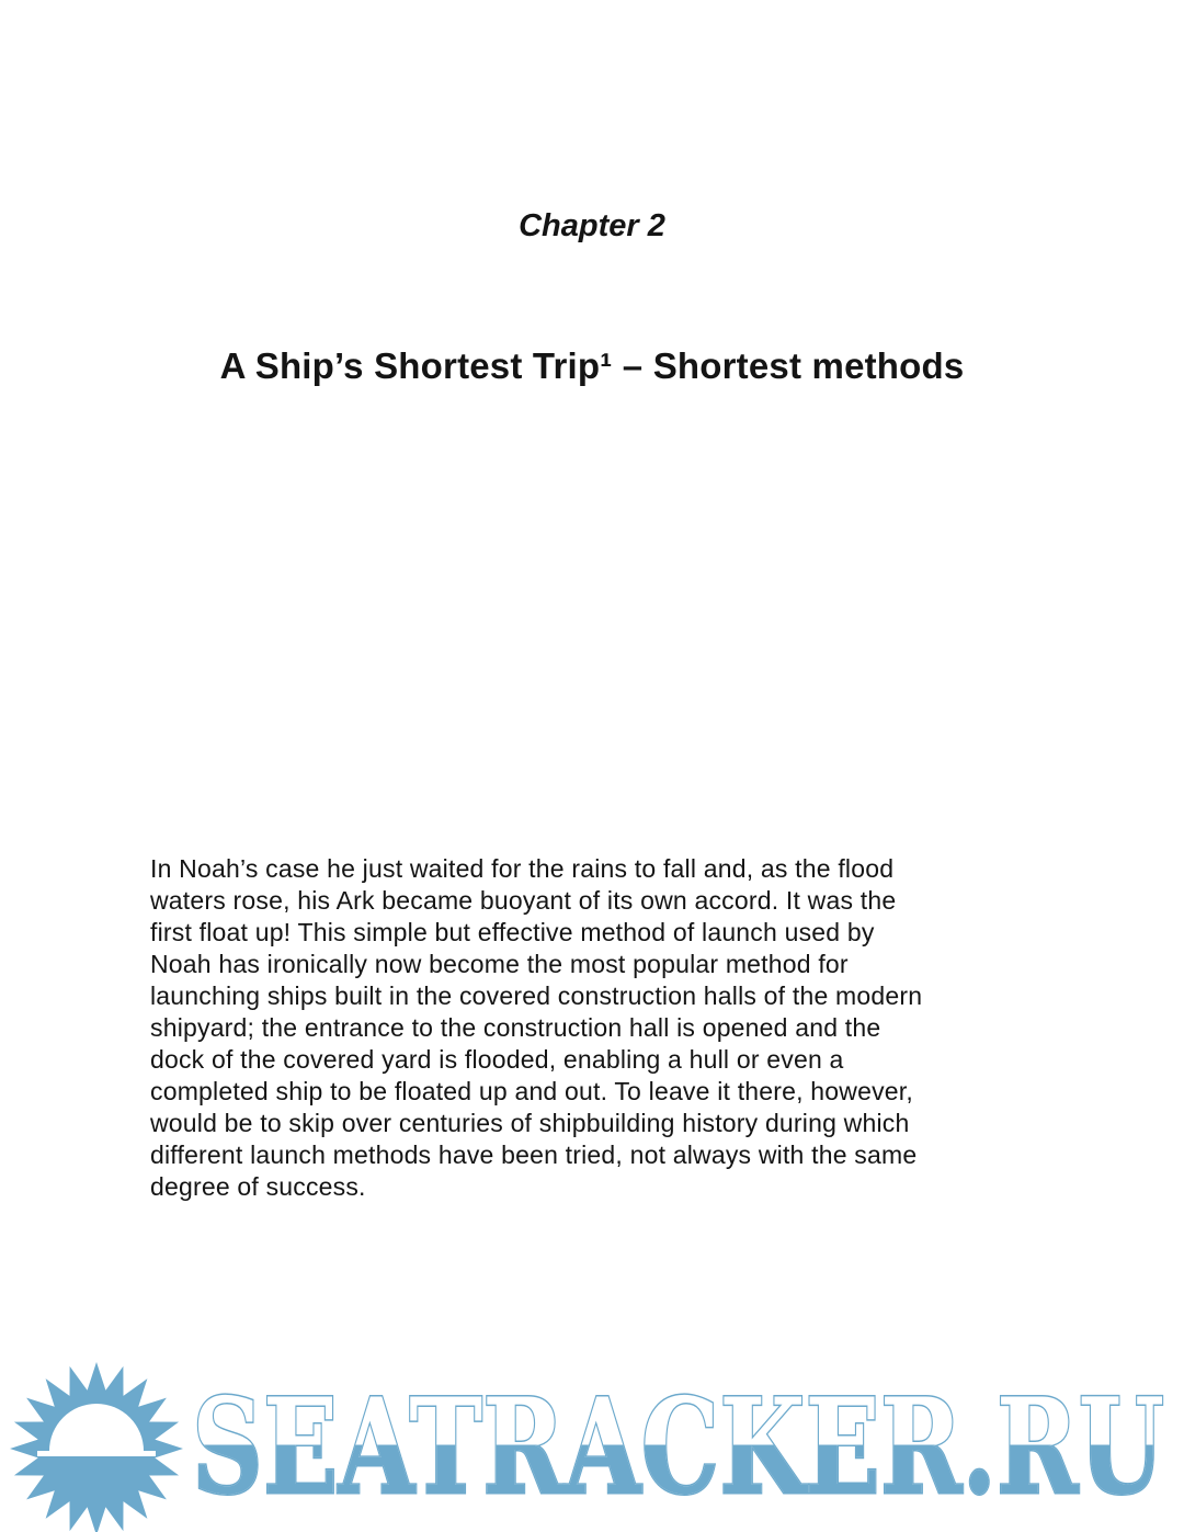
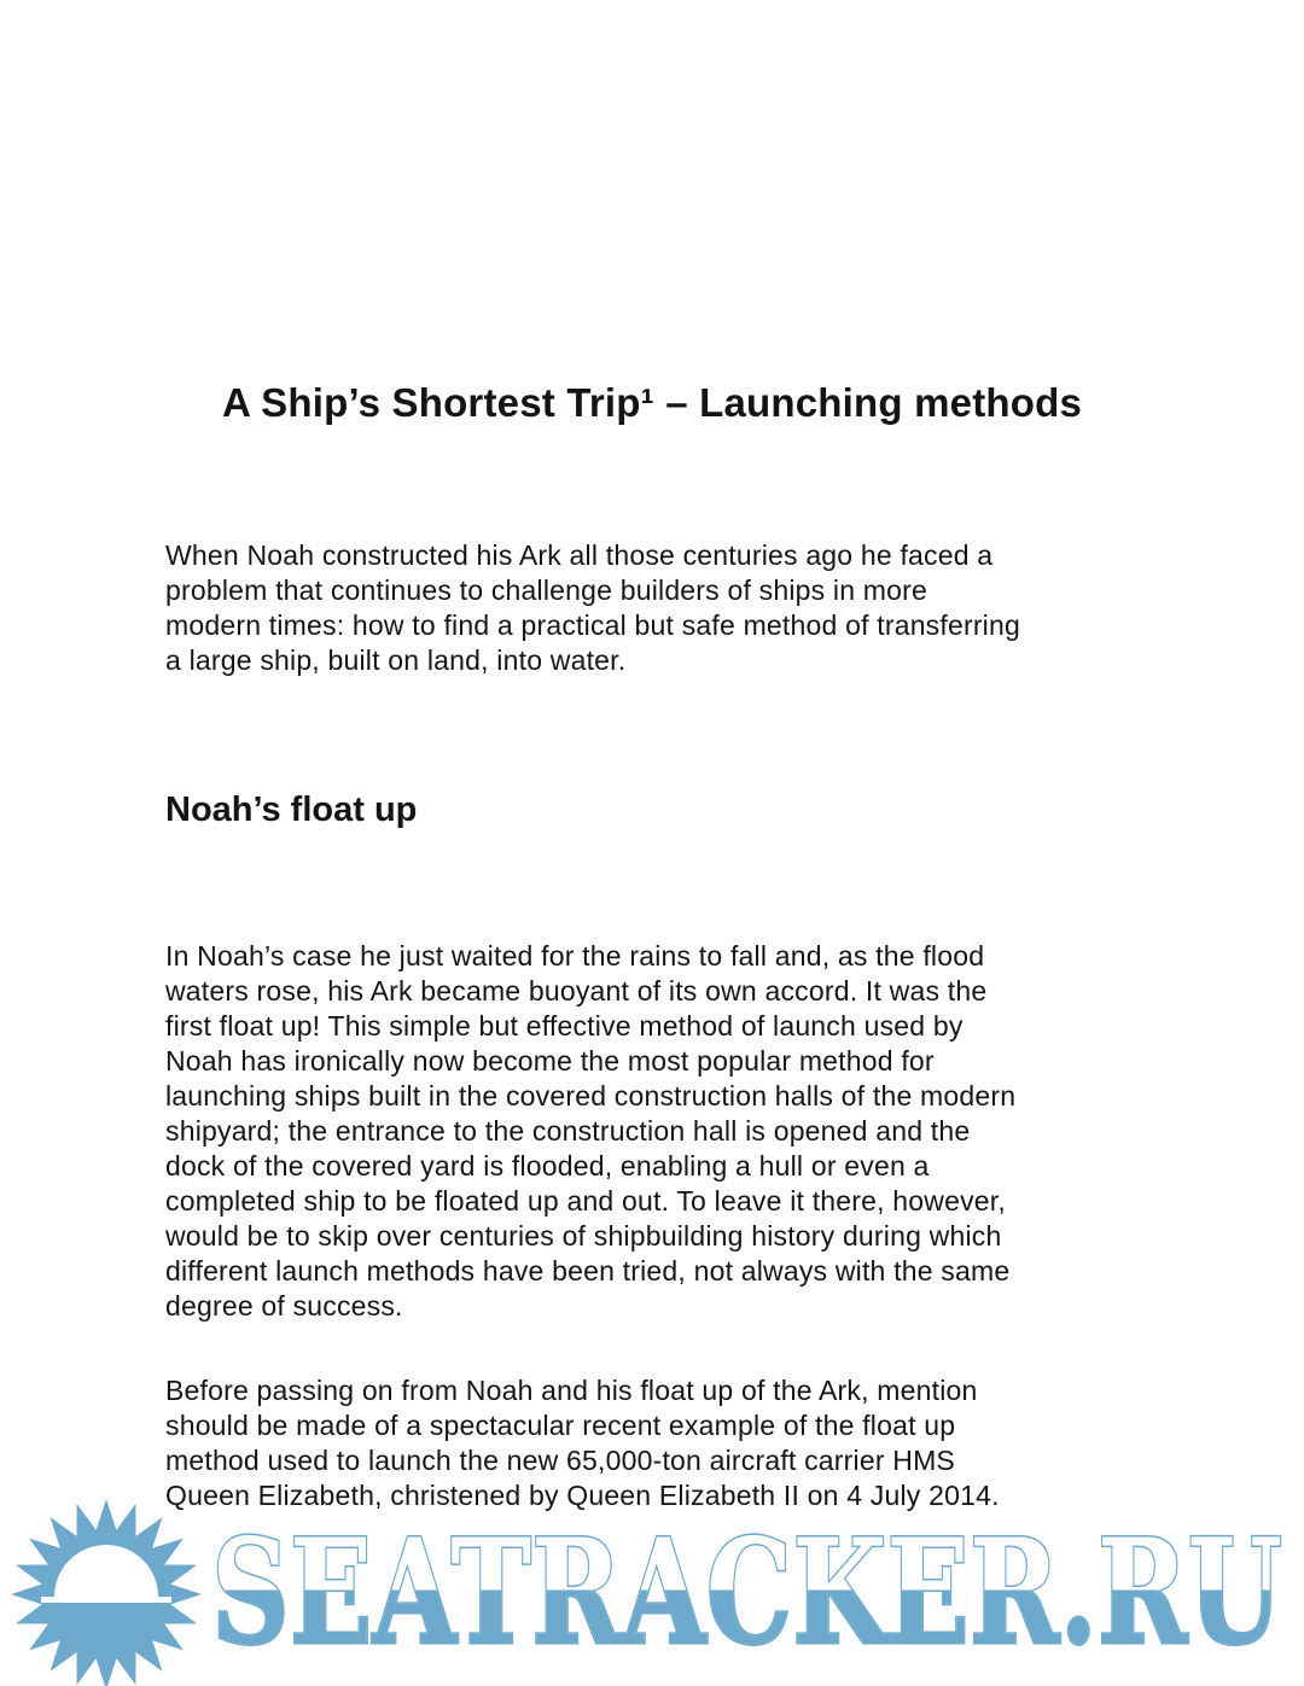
- Chapter 2
- A Ship’s Shortest Trip¹ – Shortest methods
+ A Ship’s Shortest Trip¹ – Launching methods
+ When Noah constructed his Ark all those centuries ago he faced a
+ problem that continues to challenge builders of ships in more
+ modern times: how to find a practical but safe method of transferring
+ a large ship, built on land, into water.
+ Noah’s float up
  In Noah’s case he just waited for the rains to fall and, as the flood
  waters rose, his Ark became buoyant of its own accord. It was the
  first float up! This simple but effective method of launch used by
  Noah has ironically now become the most popular method for
  launching ships built in the covered construction halls of the modern
  shipyard; the entrance to the construction hall is opened and the
  dock of the covered yard is flooded, enabling a hull or even a
  completed ship to be floated up and out. To leave it there, however,
  would be to skip over centuries of shipbuilding history during which
  different launch methods have been tried, not always with the same
  degree of success.
+ Before passing on from Noah and his float up of the Ark, mention
+ should be made of a spectacular recent example of the float up
+ method used to launch the new 65,000-ton aircraft carrier HMS
+ Queen Elizabeth, christened by Queen Elizabeth II on 4 July 2014.
  SEATRACKER.RU
